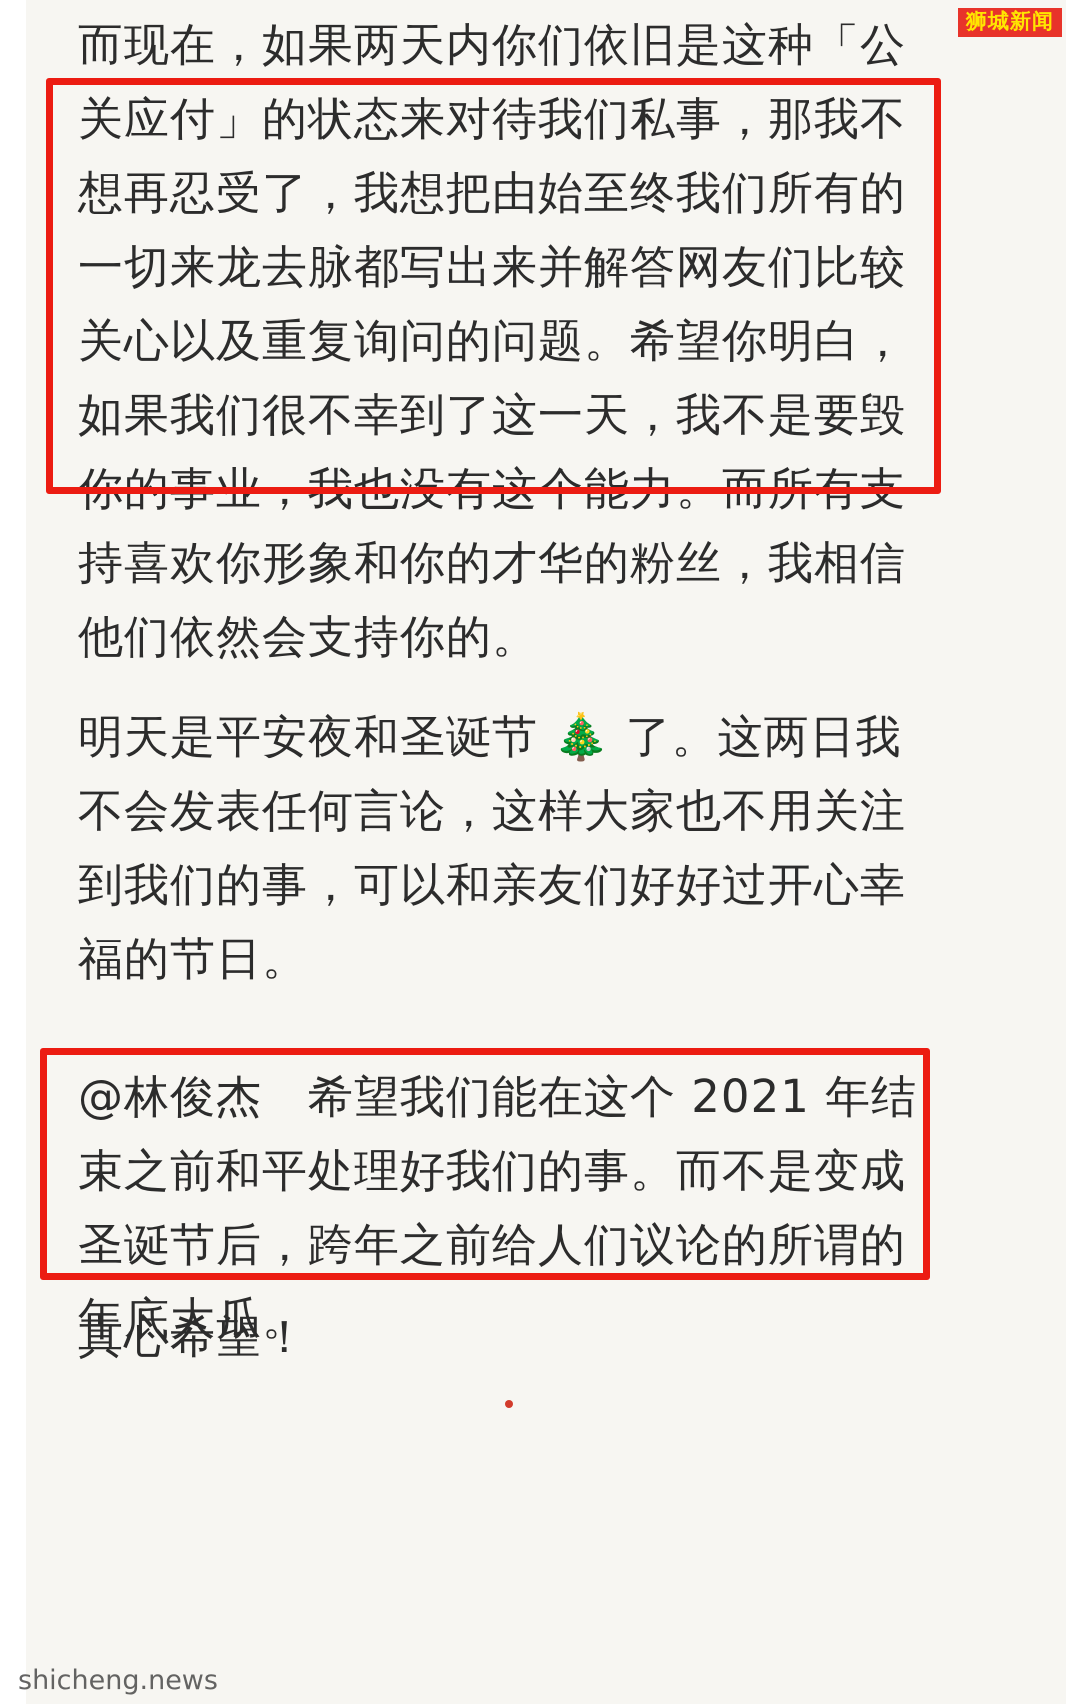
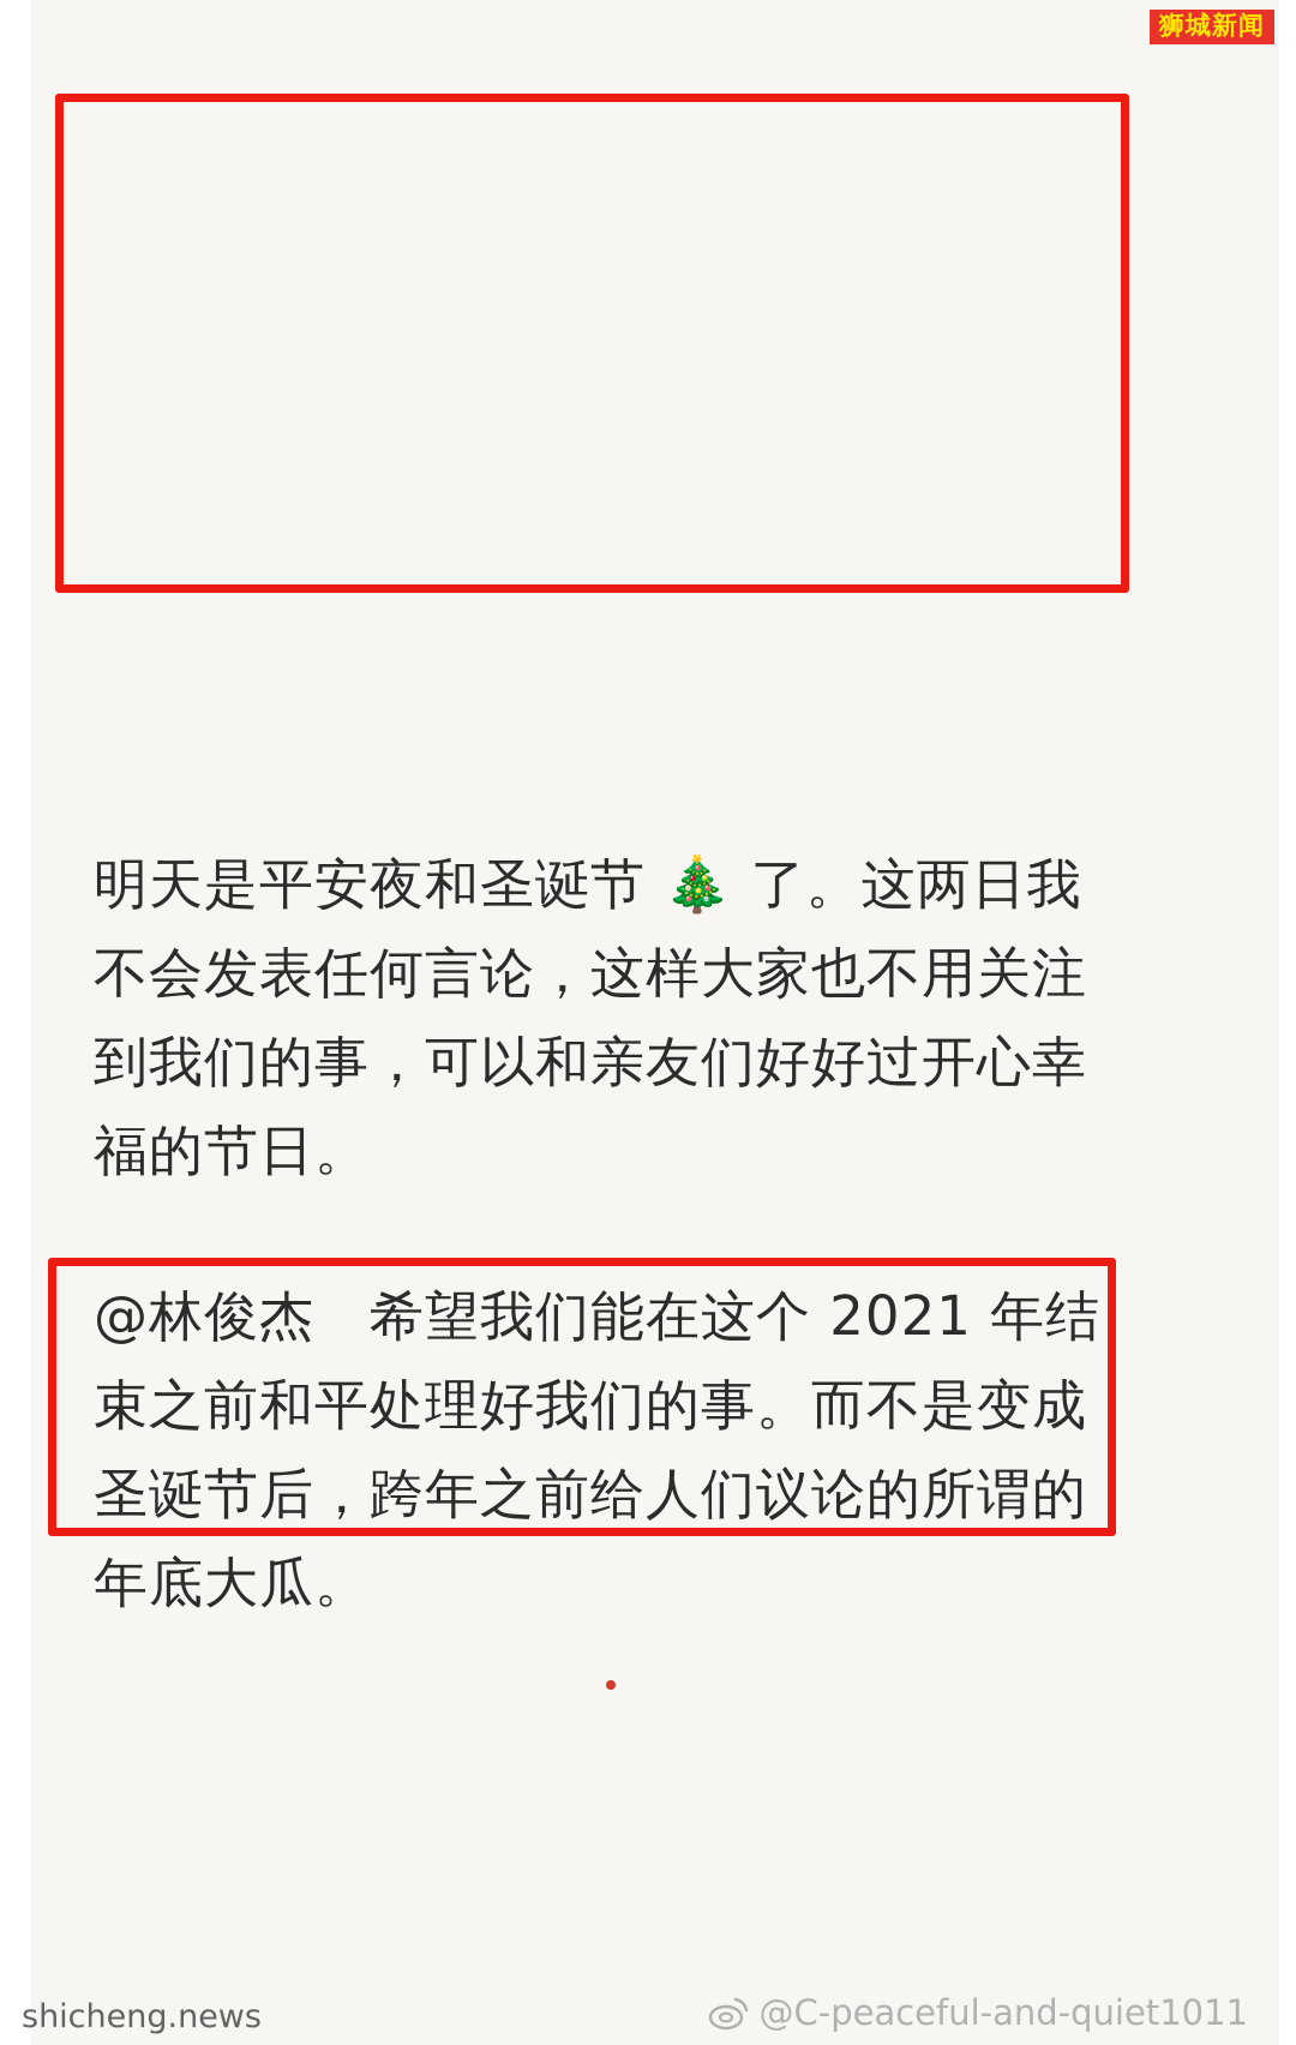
  狮城新闻
- 而现在，如果两天内你们依旧是这种「公关应付」的状态来对待我们私事，那我不想再忍受了，我想把由始至终我们所有的一切来龙去脉都写出来并解答网友们比较关心以及重复询问的问题。希望你明白，如果我们很不幸到了这一天，我不是要毁你的事业，我也没有这个能力。而所有支持喜欢你形象和你的才华的粉丝，我相信他们依然会支持你的。
  明天是平安夜和圣诞节 🎄 了。这两日我不会发表任何言论，这样大家也不用关注到我们的事，可以和亲友们好好过开心幸福的节日。
  @林俊杰 希望我们能在这个 2021 年结束之前和平处理好我们的事。而不是变成圣诞节后，跨年之前给人们议论的所谓的年底大瓜。
- 真心希望！
  shicheng.news
+ @C-peaceful-and-quiet1011
